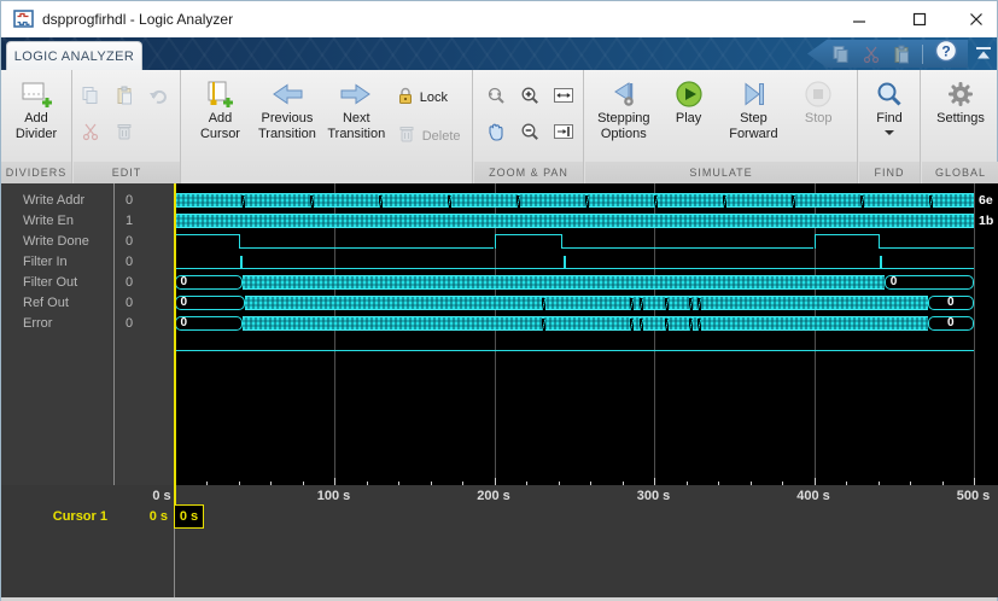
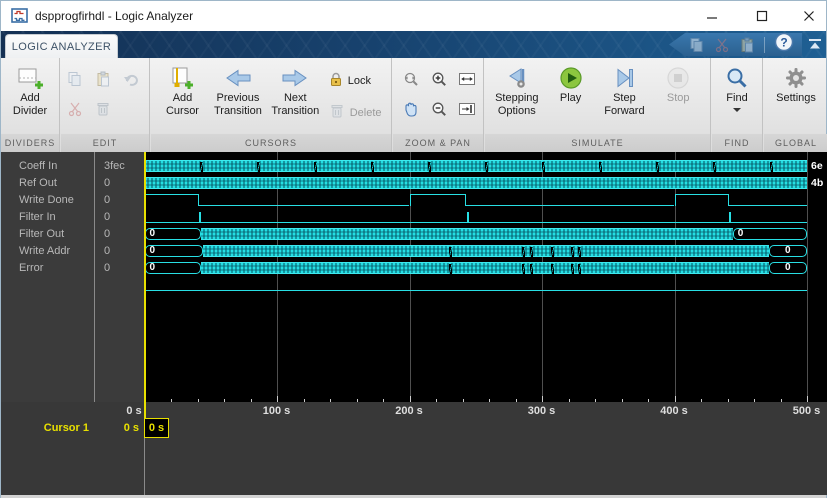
  dspprogfirhdl - Logic Analyzer
  LOGIC ANALYZER
  ?
  Add
  Divider
  DIVIDERS
  EDIT
  Add
  Cursor
  Previous
  Transition
  Next
  Transition
  Lock
  Delete
+ CURSORS
  ZOOM & PAN
  Stepping
  Options
  Play
  Step
  Forward
  Stop
  SIMULATE
  Find
  FIND
  Settings
  GLOBAL
+ Coeff In
+ 3fec
- Write Addr
+ Ref Out
  0
- Write En
- 1
  Write Done
  0
  Filter In
  0
  Filter Out
  0
- Ref Out
+ Write Addr
  0
  Error
  0
  6e
- 1b
+ 4b
  0
  0
  0
  0
  0
  0
  0 s
  100 s
  200 s
  300 s
  400 s
  500 s
  Cursor 1
  0 s
  0 s
